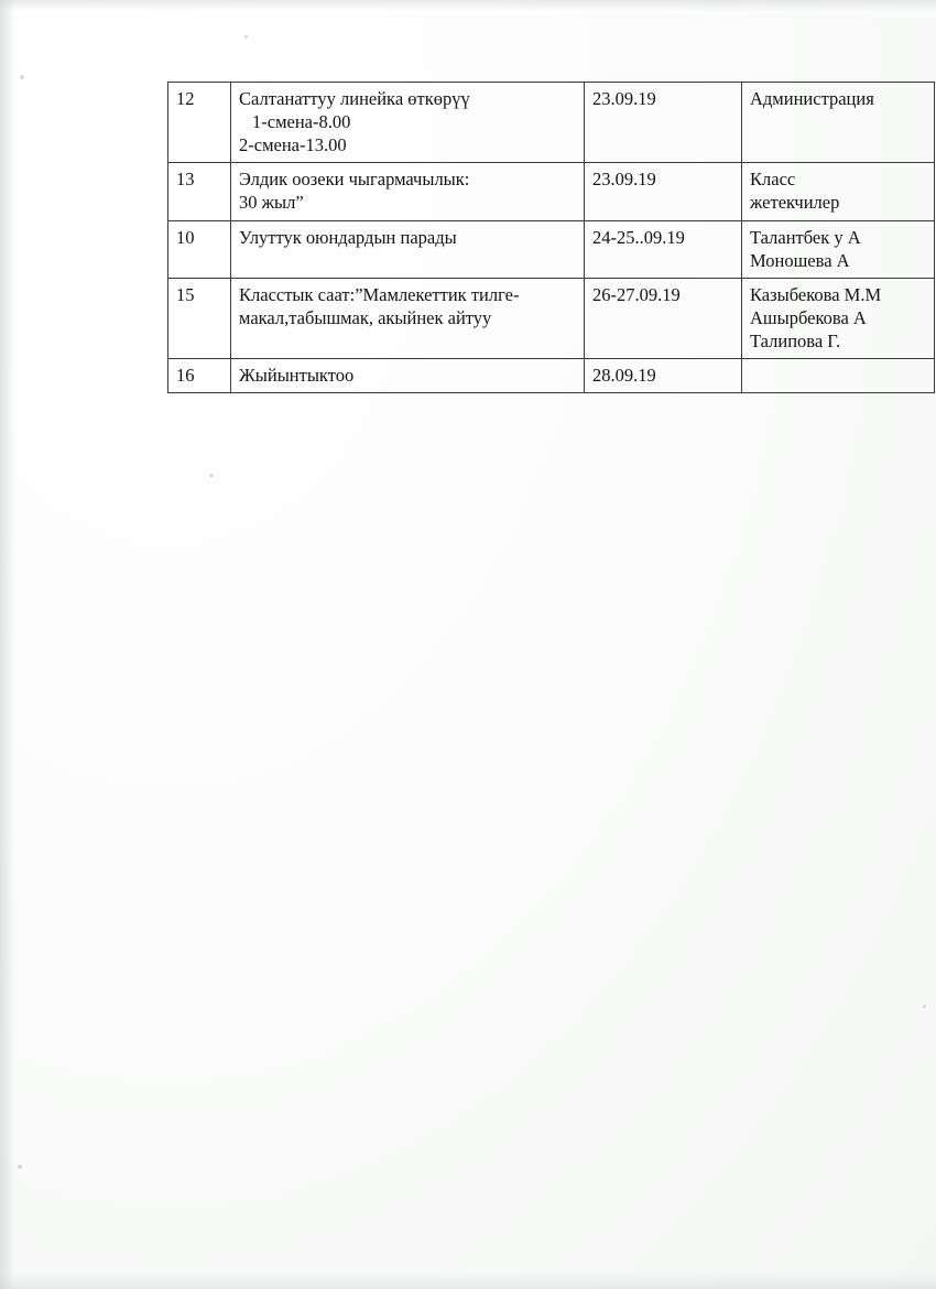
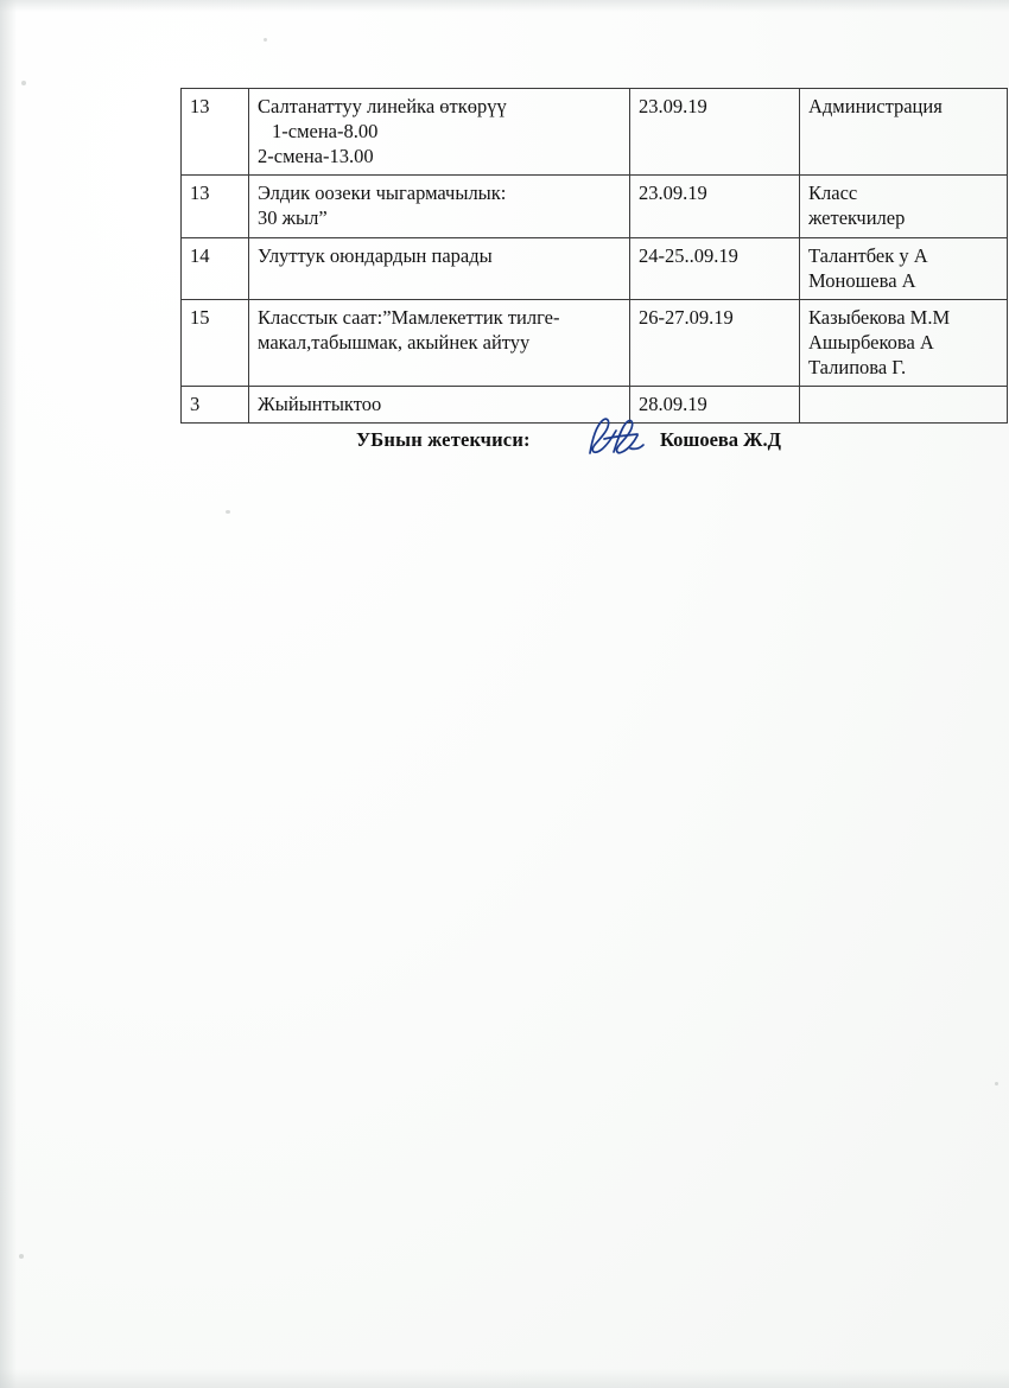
- 12	Салтанаттуу линейка өткөрүү 1-смена-8.00 2-смена-13.00	23.09.19	Администрация
+ 13	Салтанаттуу линейка өткөрүү 1-смена-8.00 2-смена-13.00	23.09.19	Администрация
  13	Элдик оозеки чыгармачылык: 30 жыл”	23.09.19	Класс жетекчилер
- 10	Улуттук оюндардын парады	24-25..09.19	Талантбек у А Моношева А
+ 14	Улуттук оюндардын парады	24-25..09.19	Талантбек у А Моношева А
  15	Класстык саат:”Мамлекеттик тилге- макал,табышмак, акыйнек айтуу	26-27.09.19	Казыбекова М.М Ашырбекова А Талипова Г.
- 16	Жыйынтыктоо	28.09.19
+ 3	Жыйынтыктоо	28.09.19
+ УБнын жетекчиси:
+ Кошоева Ж.Д
